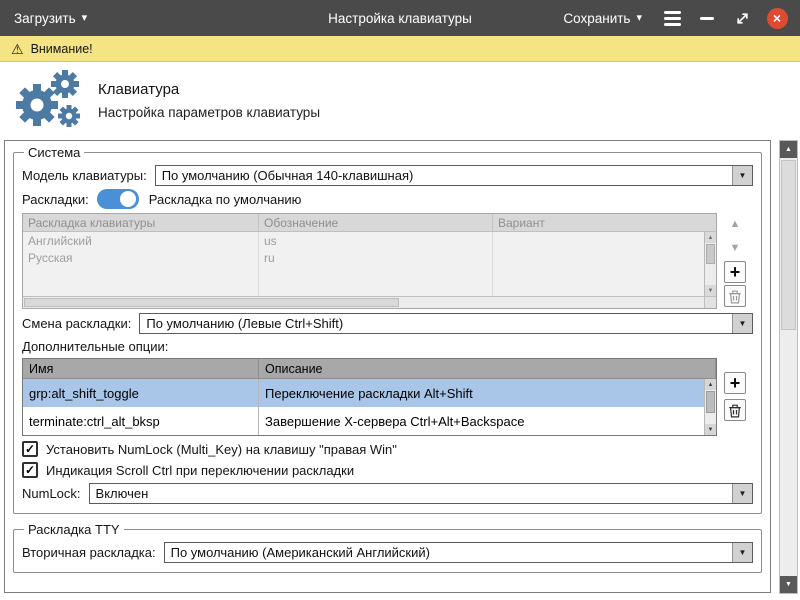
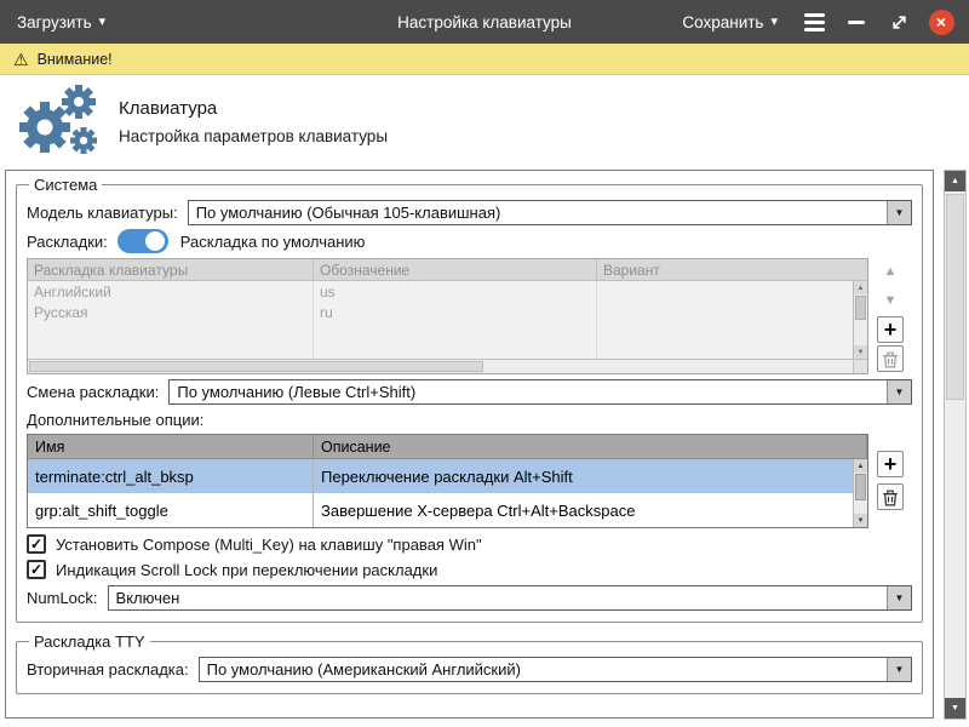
  Загрузить
  ▾
  Настройка клавиатуры
  Сохранить
  ▾
  ×
  ⚠
  Внимание!
  Клавиатура
  Настройка параметров клавиатуры
  Система
  Модель клавиатуры:
- По умолчанию (Обычная 140-клавишная)
+ По умолчанию (Обычная 105-клавишная)
  ▼
  Раскладки:
  Раскладка по умолчанию
  Раскладка клавиатуры
  Обозначение
  Вариант
  Английский
  us
  Русская
  ru
  ▲
  ▼
  +
  Смена раскладки:
  По умолчанию (Левые Ctrl+Shift)
  ▼
  Дополнительные опции:
  Имя
  Описание
- grp:alt_shift_toggle
+ terminate:ctrl_alt_bksp
  Переключение раскладки Alt+Shift
- terminate:ctrl_alt_bksp
+ grp:alt_shift_toggle
  Завершение X-сервера Ctrl+Alt+Backspace
  +
  ✓
- Установить NumLock (Multi_Key) на клавишу "правая Win"
+ Установить Compose (Multi_Key) на клавишу "правая Win"
  ✓
- Индикация Scroll Ctrl при переключении раскладки
+ Индикация Scroll Lock при переключении раскладки
  NumLock:
  Включен
  ▼
  Раскладка TTY
  Вторичная раскладка:
  По умолчанию (Американский Английский)
  ▼
